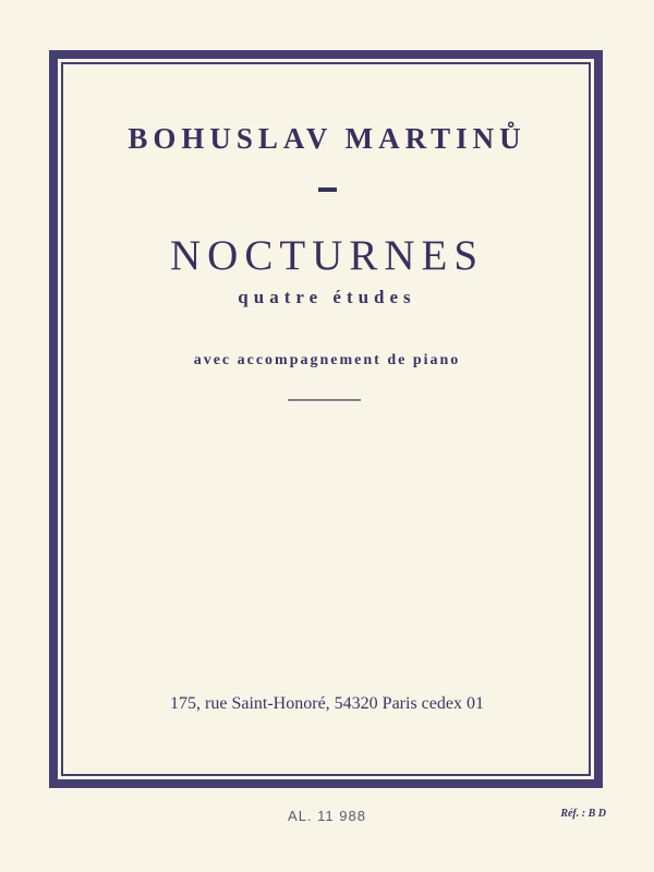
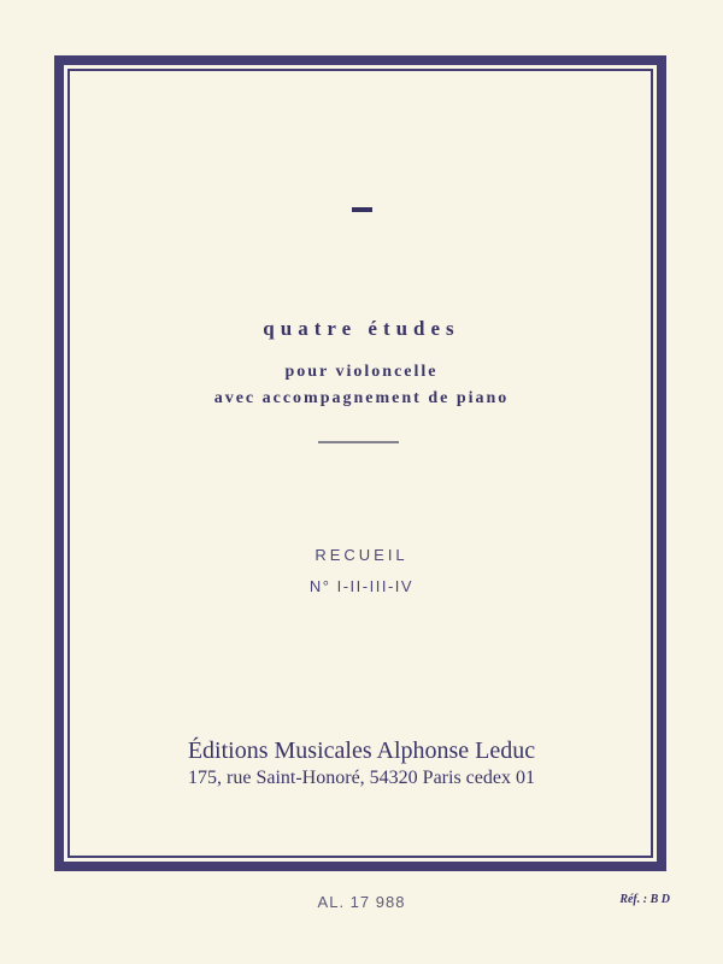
- BOHUSLAV MARTINŮ
- NOCTURNES
  quatre études
+ pour violoncelle
  avec accompagnement de piano
+ RECUEIL
+ N° I-II-III-IV
+ Éditions Musicales Alphonse Leduc
  175, rue Saint-Honoré, 54320 Paris cedex 01
- AL. 11 988
+ AL. 17 988
  Réf. : B D
